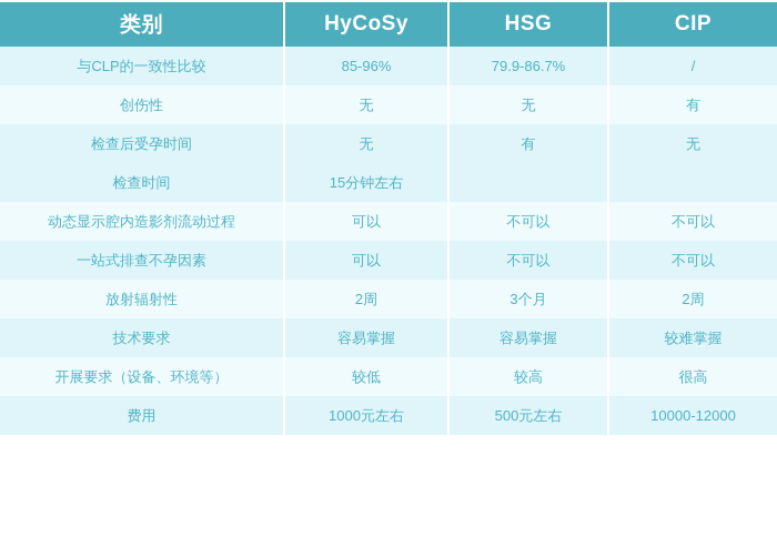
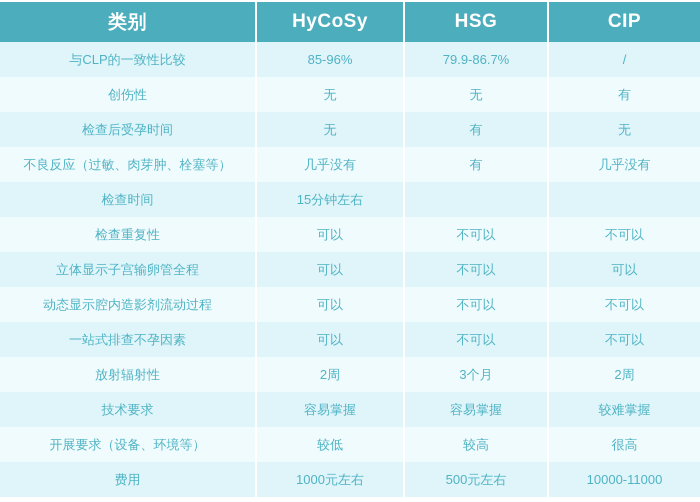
  类别	HyCoSy	HSG	CIP
  与CLP的一致性比较	85-96%	79.9-86.7%	/
  创伤性	无	无	有
  检查后受孕时间	无	有	无
+ 不良反应（过敏、肉芽肿、栓塞等）	几乎没有	有	几乎没有
  检查时间	15分钟左右
+ 检查重复性	可以	不可以	不可以
+ 立体显示子宫输卵管全程	可以	不可以	可以
  动态显示腔内造影剂流动过程	可以	不可以	不可以
  一站式排查不孕因素	可以	不可以	不可以
  放射辐射性	2周	3个月	2周
  技术要求	容易掌握	容易掌握	较难掌握
  开展要求（设备、环境等）	较低	较高	很高
- 费用	1000元左右	500元左右	10000-12000
+ 费用	1000元左右	500元左右	10000-11000
